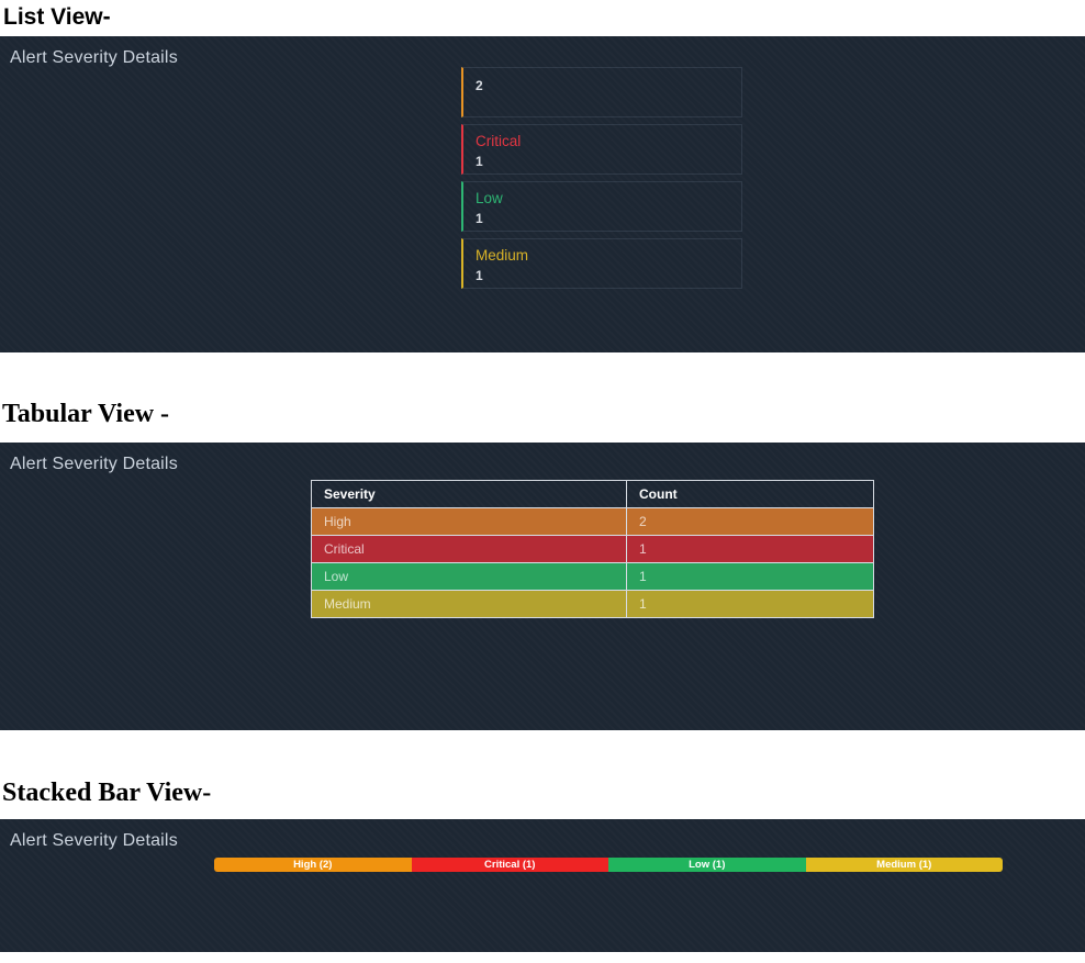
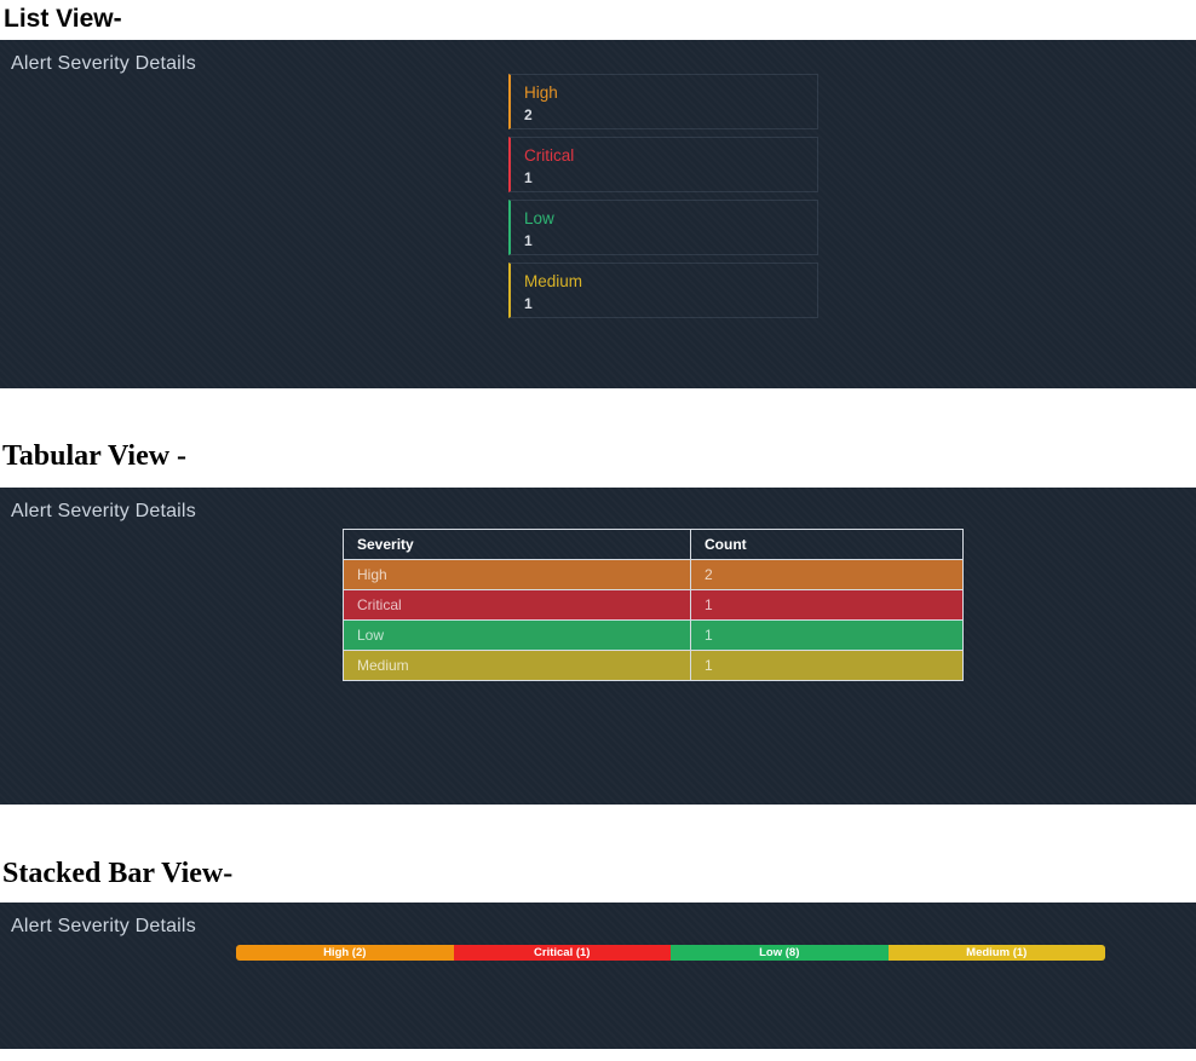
  List View-
  Alert Severity Details
+ High
  2
  Critical
  1
  Low
  1
  Medium
  1
  Tabular View -
  Alert Severity Details
  Severity	Count
  High	2
  Critical	1
  Low	1
  Medium	1
  Stacked Bar View-
  Alert Severity Details
  High (2)
  Critical (1)
- Low (1)
+ Low (8)
  Medium (1)
